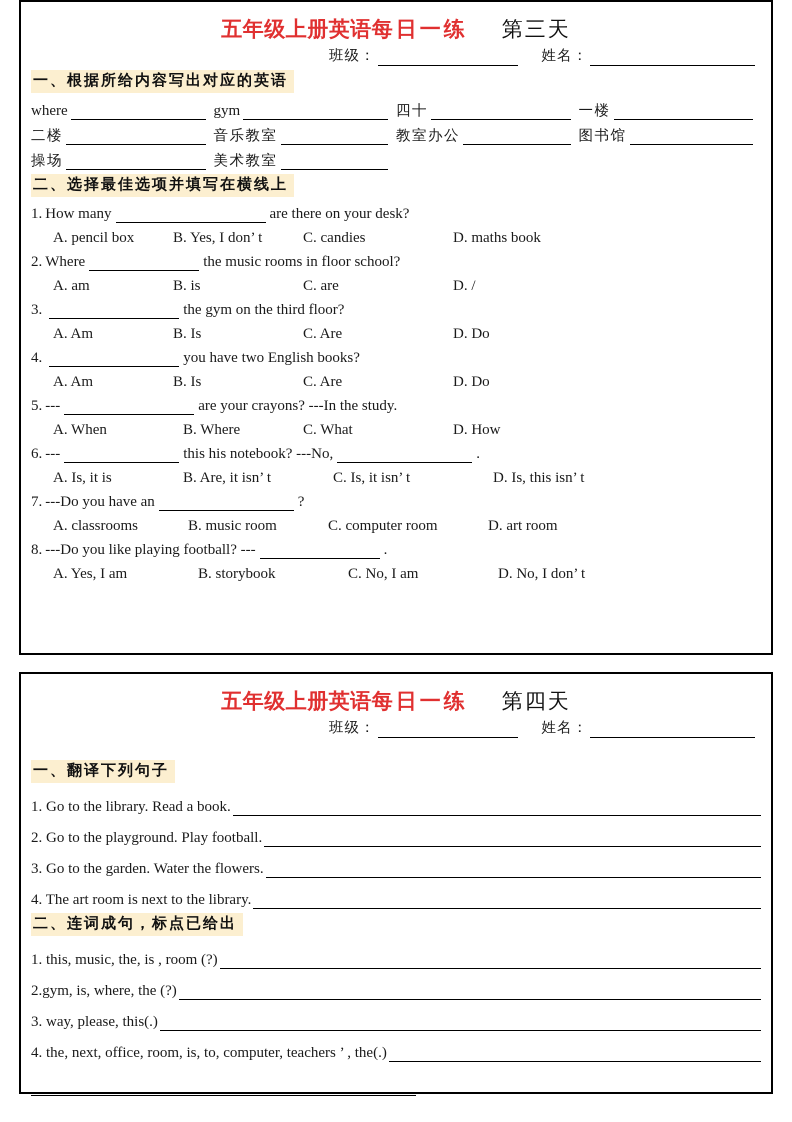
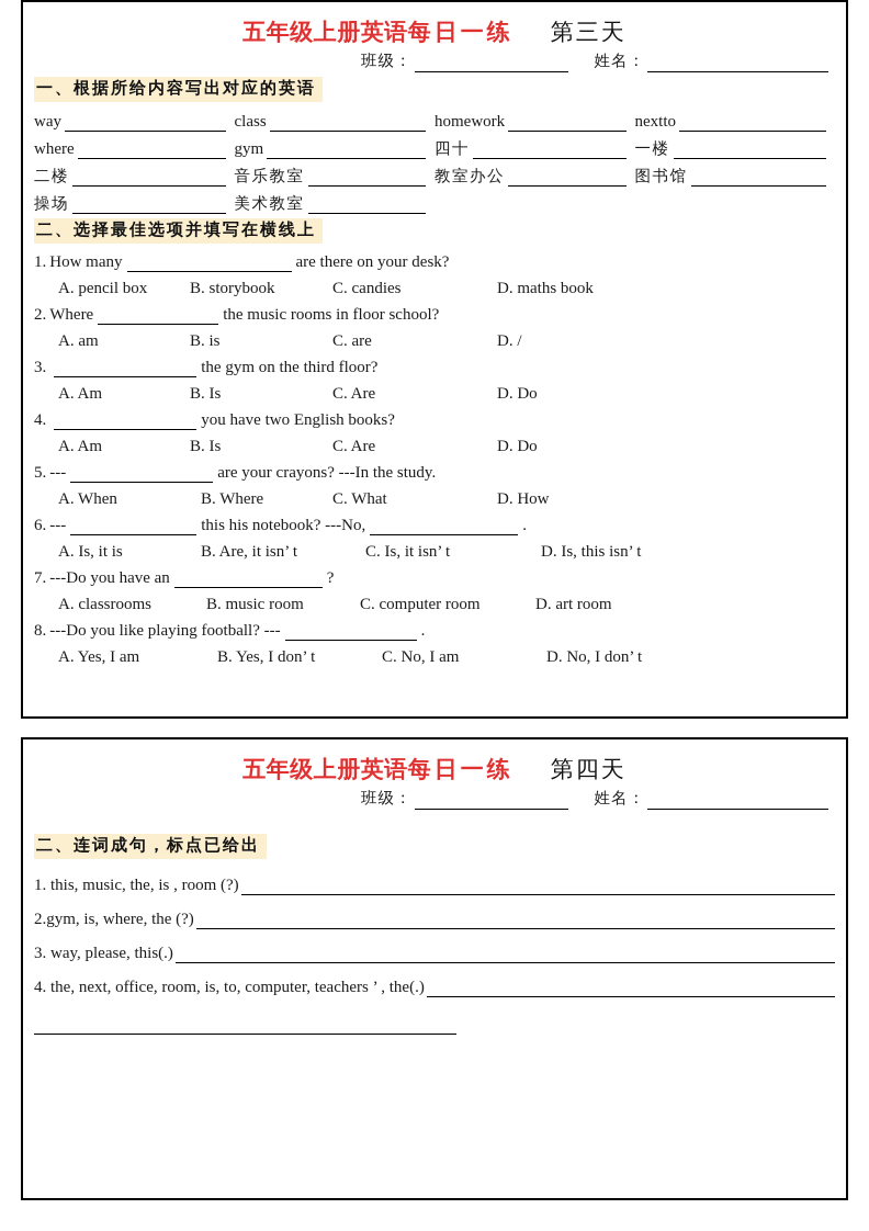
  五年级上册英语每日一练 第三天
  班级：
  姓名：
  一、根据所给内容写出对应的英语
+ way
+ class
+ homework
+ nextto
  where
  gym
  四十
  一楼
  二楼
  音乐教室
  教室办公
  图书馆
  操场
  美术教室
  二、选择最佳选项并填写在横线上
  1.
  How many
  are there on your desk?
  A. pencil box
- B. Yes, I don’ t
+ B. storybook
  C. candies
  D. maths book
  2.
  Where
  the music rooms in floor school?
  A. am
  B. is
  C. are
  D. /
  3.
  the gym on the third floor?
  A. Am
  B. Is
  C. Are
  D. Do
  4.
  you have two English books?
  A. Am
  B. Is
  C. Are
  D. Do
  5.
  ---
  are your crayons? ---In the study.
  A. When
  B. Where
  C. What
  D. How
  6.
  ---
  this his notebook? ---No,
  .
  A. Is, it is
  B. Are, it isn’ t
  C. Is, it isn’ t
  D. Is, this isn’ t
  7.
  ---Do you have an
  ?
  A. classrooms
  B. music room
  C. computer room
  D. art room
  8.
  ---Do you like playing football? ---
  .
  A. Yes, I am
- B. storybook
+ B. Yes, I don’ t
  C. No, I am
  D. No, I don’ t
  五年级上册英语每日一练 第四天
  班级：
  姓名：
- 一、翻译下列句子
- 1. Go to the library. Read a book.
- 2. Go to the playground. Play football.
- 3. Go to the garden. Water the flowers.
- 4. The art room is next to the library.
  二、连词成句，标点已给出
  1. this, music, the, is , room (?)
  2.gym, is, where, the (?)
  3. way, please, this(.)
  4. the, next, office, room, is, to, computer, teachers ’ , the(.)
